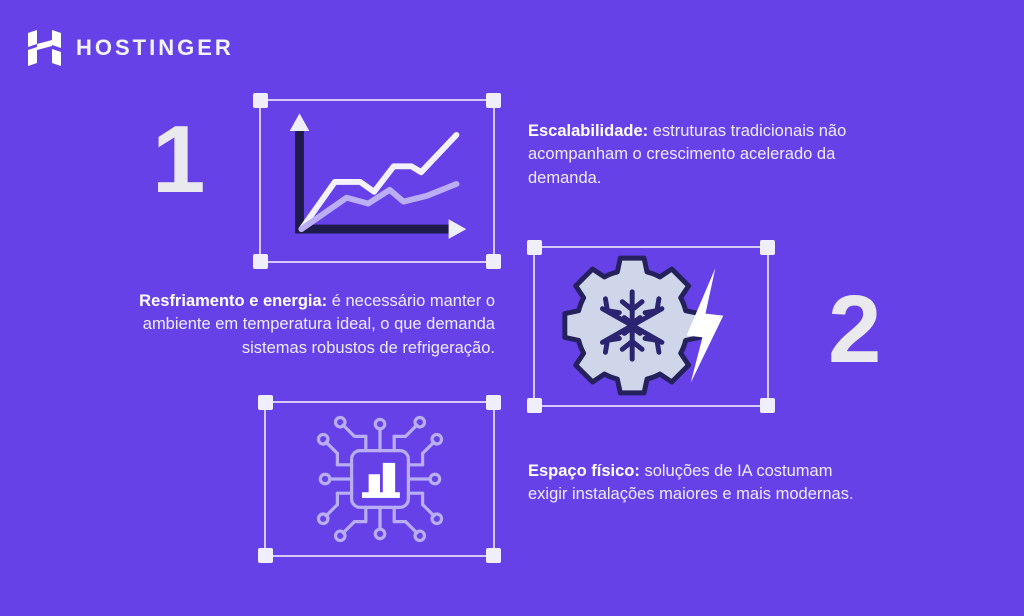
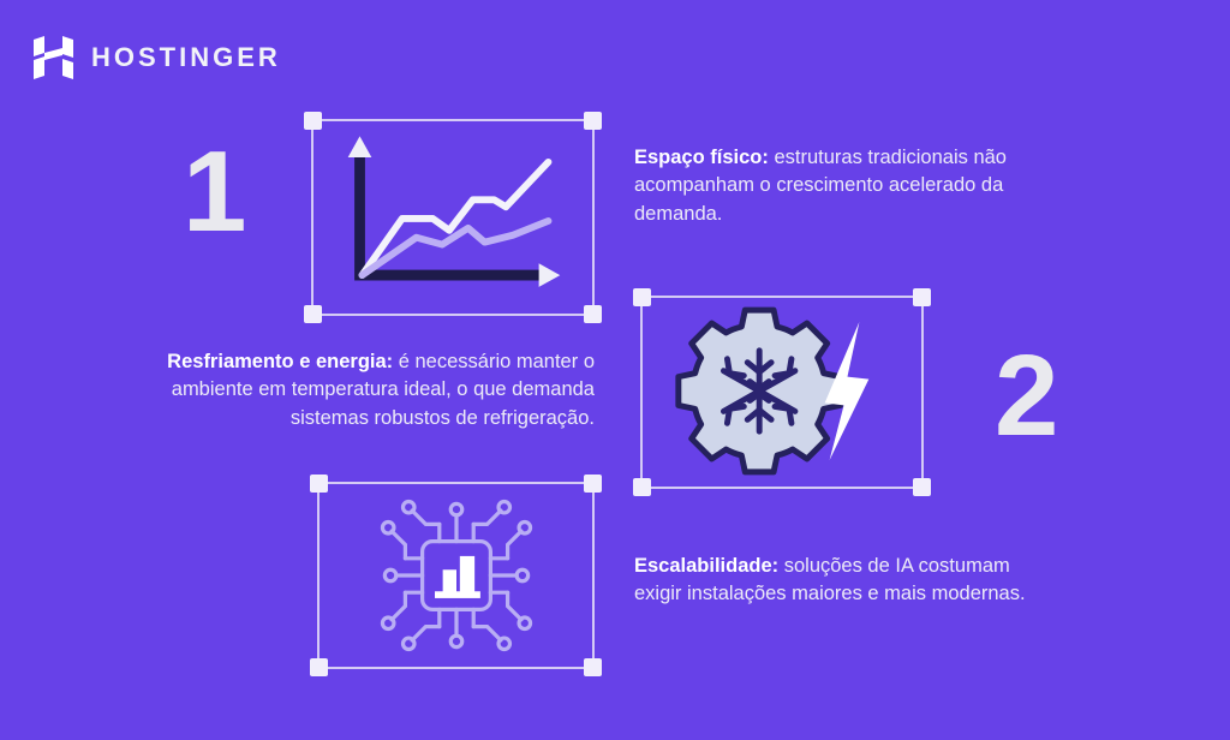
  HOSTINGER
  1
- Escalabilidade: estruturas tradicionais não acompanham o crescimento acelerado da demanda.
+ Espaço físico: estruturas tradicionais não acompanham o crescimento acelerado da demanda.
  Resfriamento e energia: é necessário manter o ambiente em temperatura ideal, o que demanda sistemas robustos de refrigeração.
  2
- Espaço físico: soluções de IA costumam exigir instalações maiores e mais modernas.
+ Escalabilidade: soluções de IA costumam exigir instalações maiores e mais modernas.
